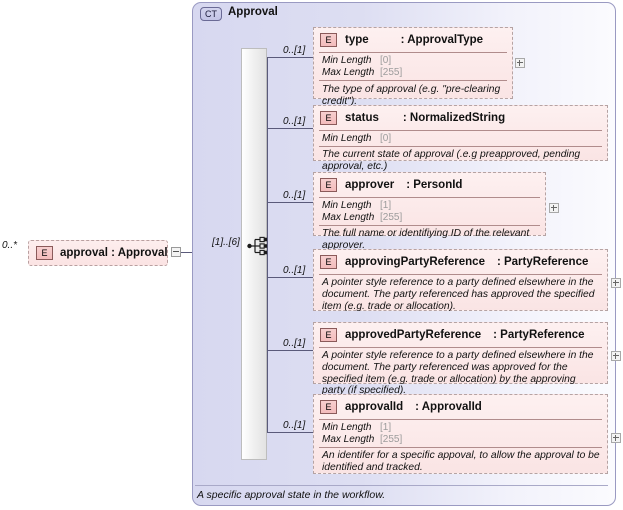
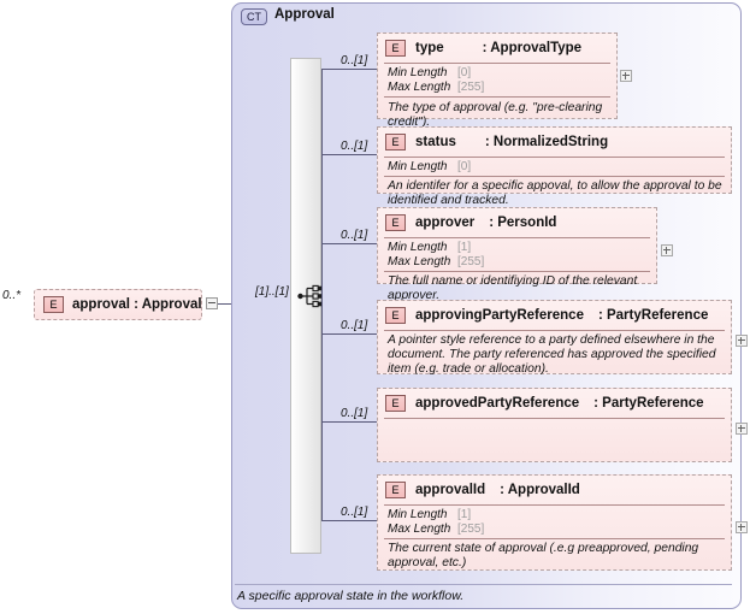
  0..*
  E
  approval : Approval
  CT
  Approval
- [1]..[6]
+ [1]..[1]
  0..[1]
  0..[1]
  0..[1]
  0..[1]
  0..[1]
  0..[1]
  E
  type
  : ApprovalType
  Min Length [0]
  Max Length [255]
  The type of approval (e.g. "pre-clearing credit").
  E
  status
  : NormalizedString
  Min Length [0]
- The current state of approval (.e.g preapproved, pending approval, etc.)
+ An identifer for a specific appoval, to allow the approval to be identified and tracked.
  E
  approver
  : PersonId
  Min Length [1]
  Max Length [255]
  The full name or identifiying ID of the relevant approver.
  E
  approvingPartyReference
  : PartyReference
  A pointer style reference to a party defined elsewhere in the document. The party referenced has approved the specified item (e.g. trade or allocation).
  E
  approvedPartyReference
  : PartyReference
- A pointer style reference to a party defined elsewhere in the document. The party referenced was approved for the specified item (e.g. trade or allocation) by the approving party (if specified).
  E
  approvalId
  : ApprovalId
  Min Length [1]
  Max Length [255]
- An identifer for a specific appoval, to allow the approval to be identified and tracked.
+ The current state of approval (.e.g preapproved, pending approval, etc.)
  A specific approval state in the workflow.
